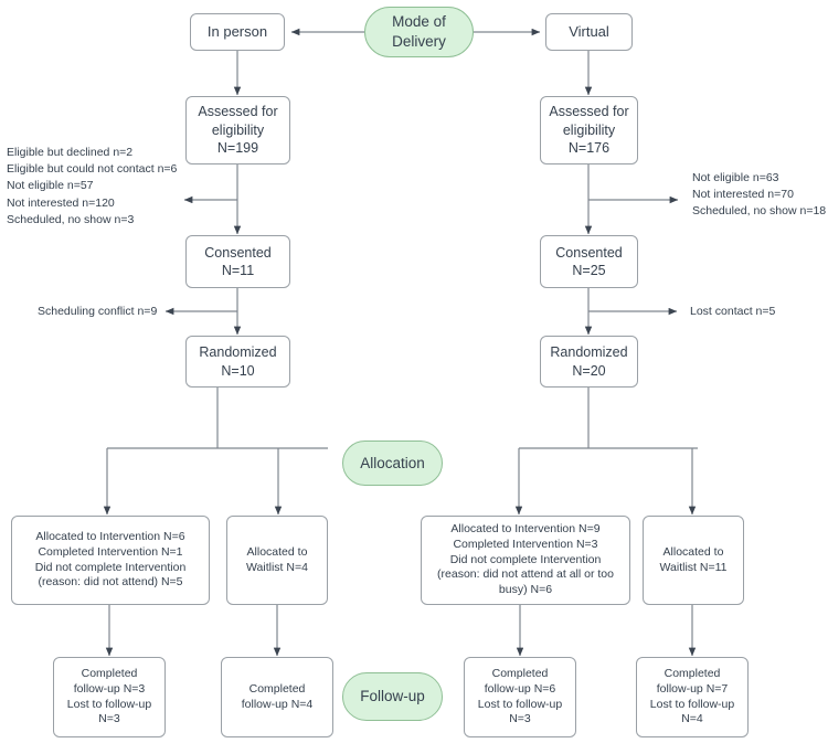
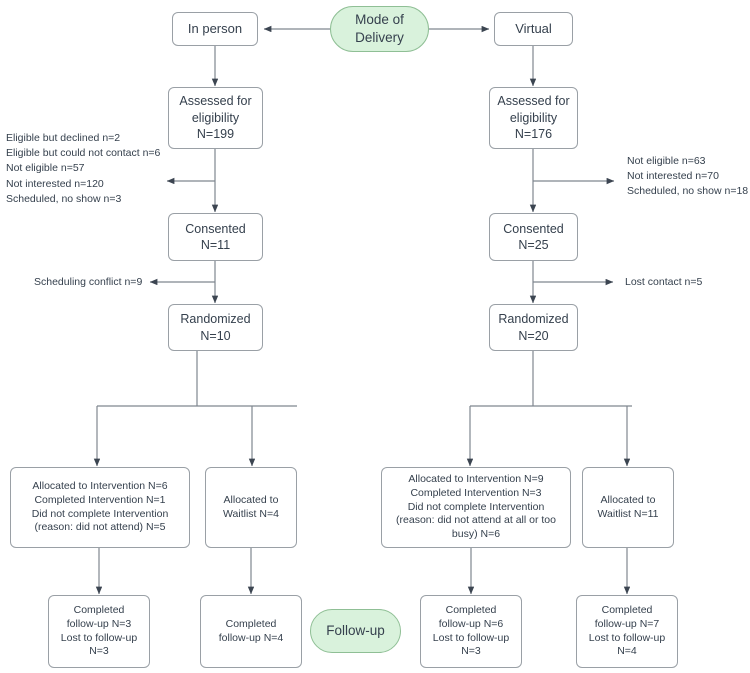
  Mode of
  Delivery
- Allocation
  Follow-up
  In person
  Virtual
  Assessed for
  eligibility
  N=199
  Eligible but declined n=2
  Eligible but could not contact n=6
  Not eligible n=57
  Not interested n=120
  Scheduled, no show n=3
  Consented
  N=11
  Scheduling conflict n=9
  Randomized
  N=10
  Allocated to Intervention N=6
  Completed Intervention N=1
  Did not complete Intervention
  (reason: did not attend) N=5
  Allocated to
  Waitlist N=4
  Completed
  follow-up N=3
  Lost to follow-up
  N=3
  Completed
  follow-up N=4
  Assessed for
  eligibility
  N=176
  Not eligible n=63
  Not interested n=70
  Scheduled, no show n=18
  Consented
  N=25
  Lost contact n=5
  Randomized
  N=20
  Allocated to Intervention N=9
  Completed Intervention N=3
  Did not complete Intervention
  (reason: did not attend at all or too
  busy) N=6
  Allocated to
  Waitlist N=11
  Completed
  follow-up N=6
  Lost to follow-up
  N=3
  Completed
  follow-up N=7
  Lost to follow-up
  N=4
